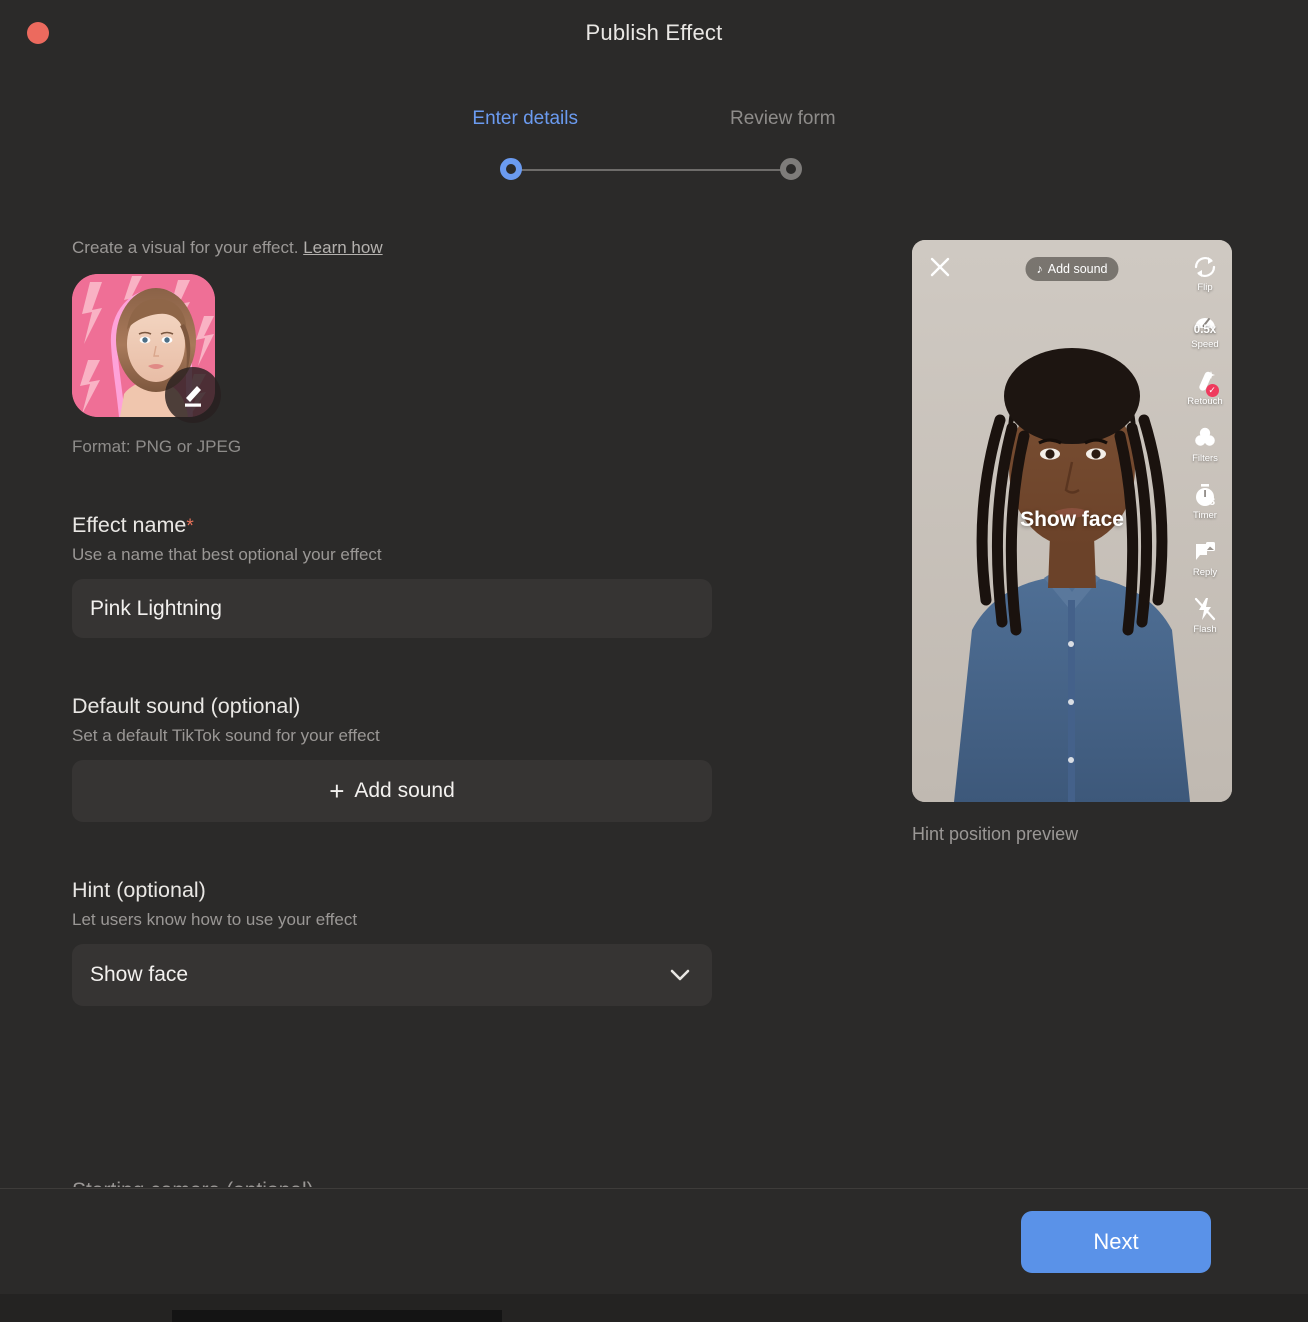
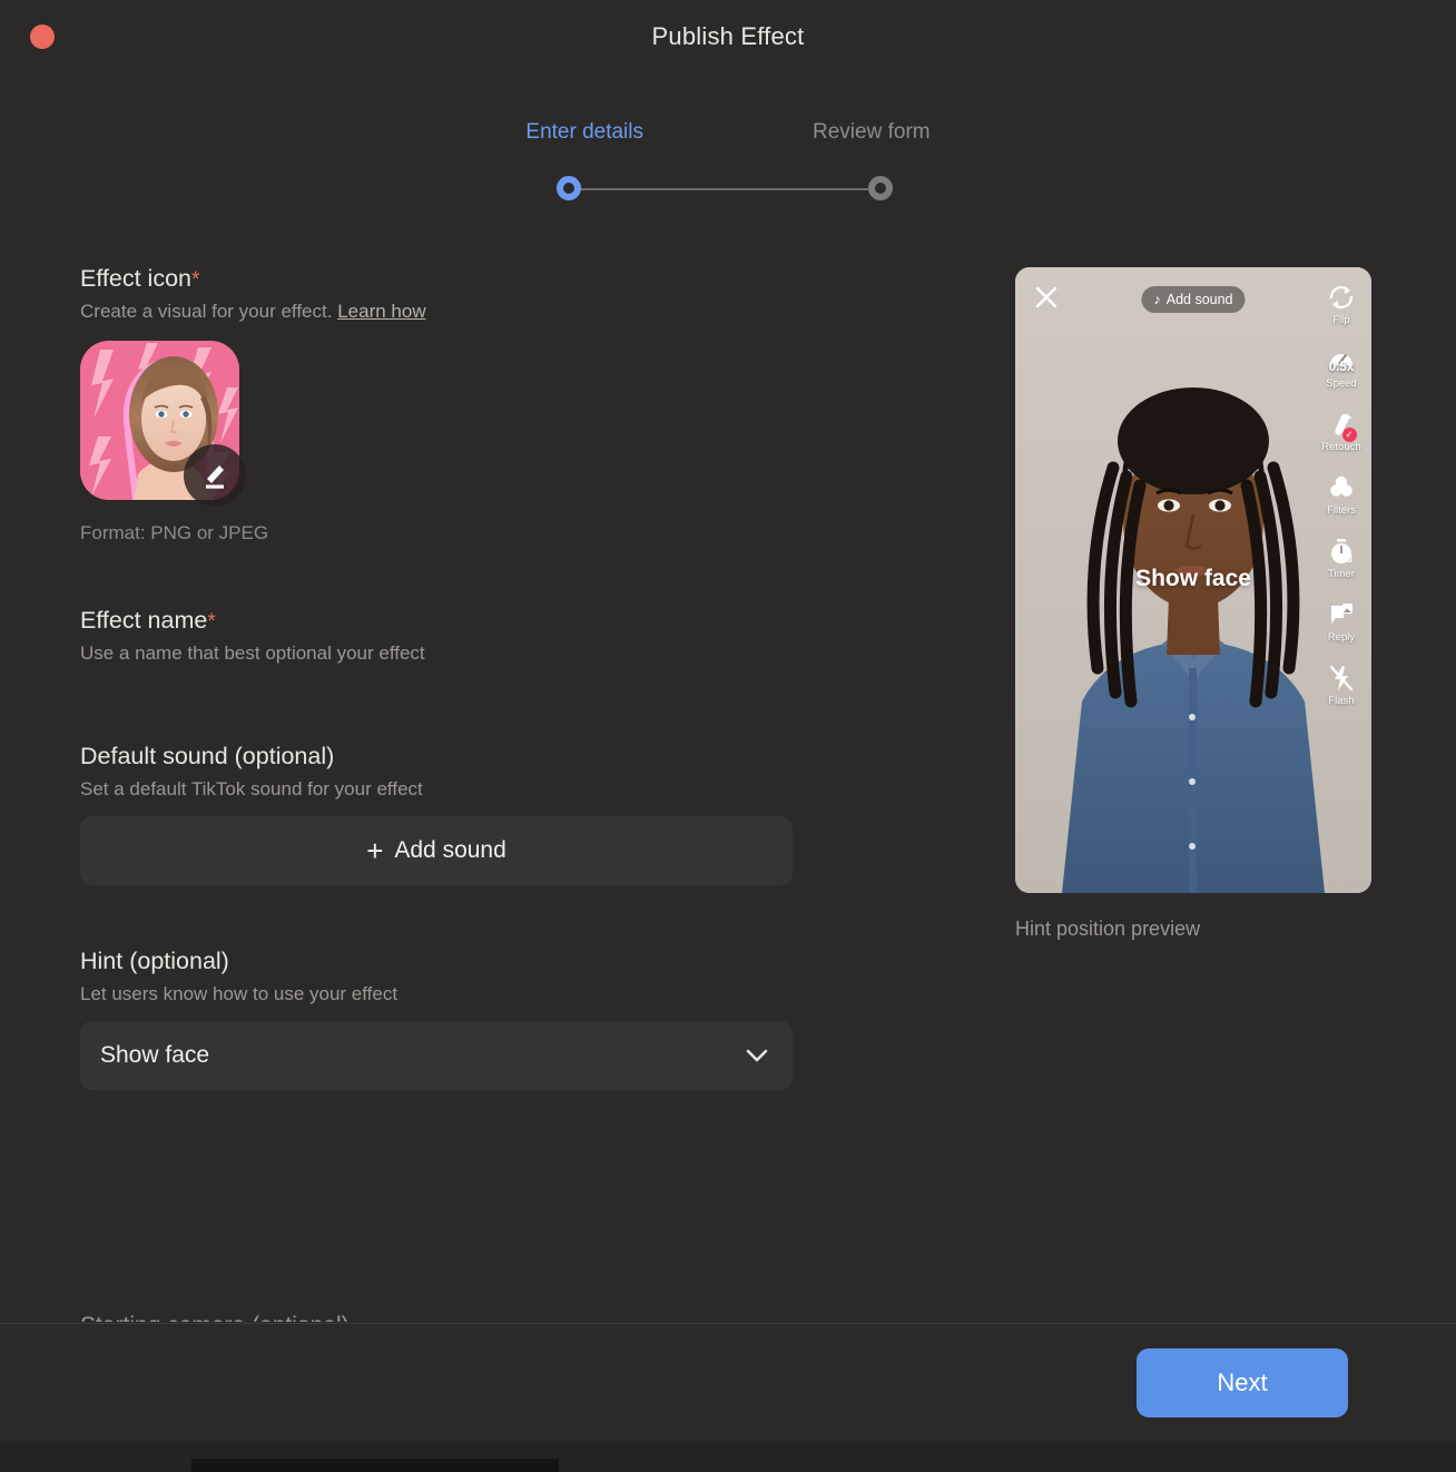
  Publish Effect
  Enter details
  Review form
+ Effect icon*
  Create a visual for your effect. Learn how
  Format: PNG or JPEG
  Effect name*
  Use a name that best optional your effect
- Pink Lightning
  Default sound (optional)
  Set a default TikTok sound for your effect
  +
  Add sound
  Hint (optional)
  Let users know how to use your effect
  Show face
  ♪
  Add sound
  Flip
  0.5x
  Speed
  ✓
  Retouch
  Filters
  3
  Timer
  Reply
  Flash
  Show face
  Hint position preview
  Next
